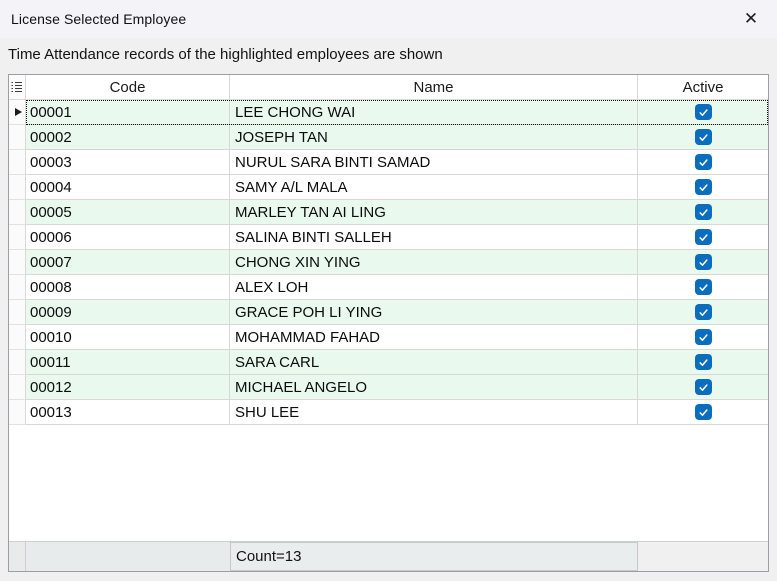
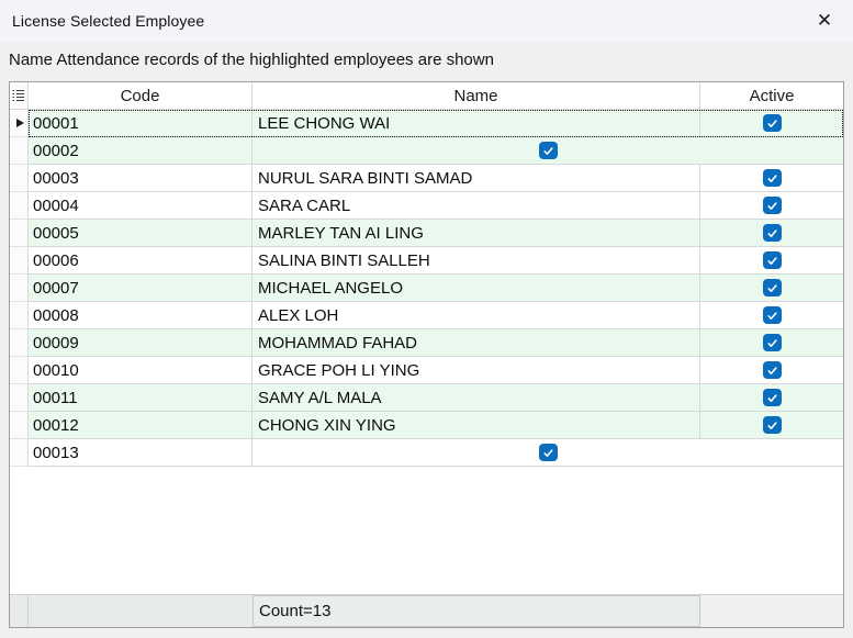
  License Selected Employee
  ✕
- Time Attendance records of the highlighted employees are shown
+ Name Attendance records of the highlighted employees are shown
  Code
  Name
  Active
  00001
  LEE CHONG WAI
  00002
- JOSEPH TAN
  00003
  NURUL SARA BINTI SAMAD
  00004
- SAMY A/L MALA
+ SARA CARL
  00005
  MARLEY TAN AI LING
  00006
  SALINA BINTI SALLEH
  00007
- CHONG XIN YING
+ MICHAEL ANGELO
  00008
  ALEX LOH
  00009
- GRACE POH LI YING
+ MOHAMMAD FAHAD
  00010
- MOHAMMAD FAHAD
+ GRACE POH LI YING
  00011
- SARA CARL
+ SAMY A/L MALA
  00012
- MICHAEL ANGELO
+ CHONG XIN YING
  00013
- SHU LEE
  Count=13
